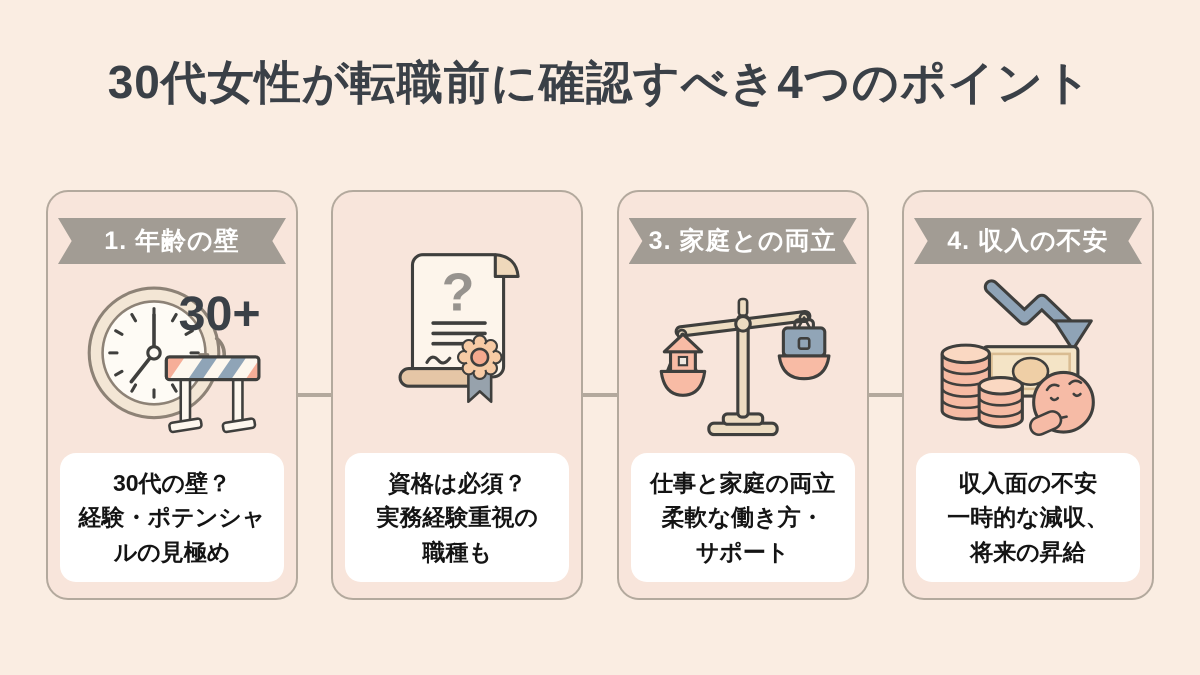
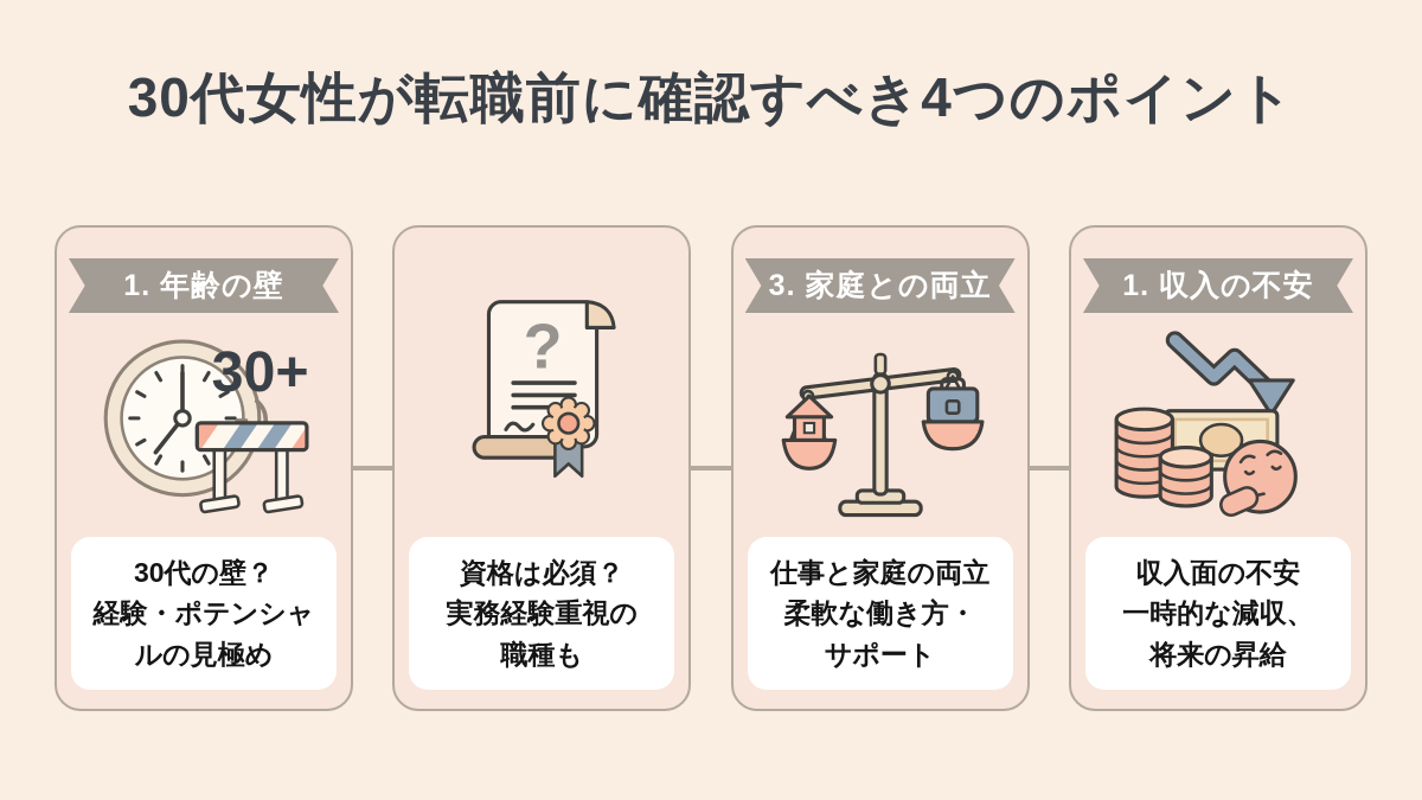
  30代女性が転職前に確認すべき4つのポイント
  1. 年齢の壁
  30+
  30代の壁？
  経験・ポテンシャ
  ルの見極め
  ?
  資格は必須？
  実務経験重視の
  職種も
  3. 家庭との両立
  仕事と家庭の両立
  柔軟な働き方・
  サポート
- 4. 収入の不安
+ 1. 収入の不安
  収入面の不安
  一時的な減収、
  将来の昇給
